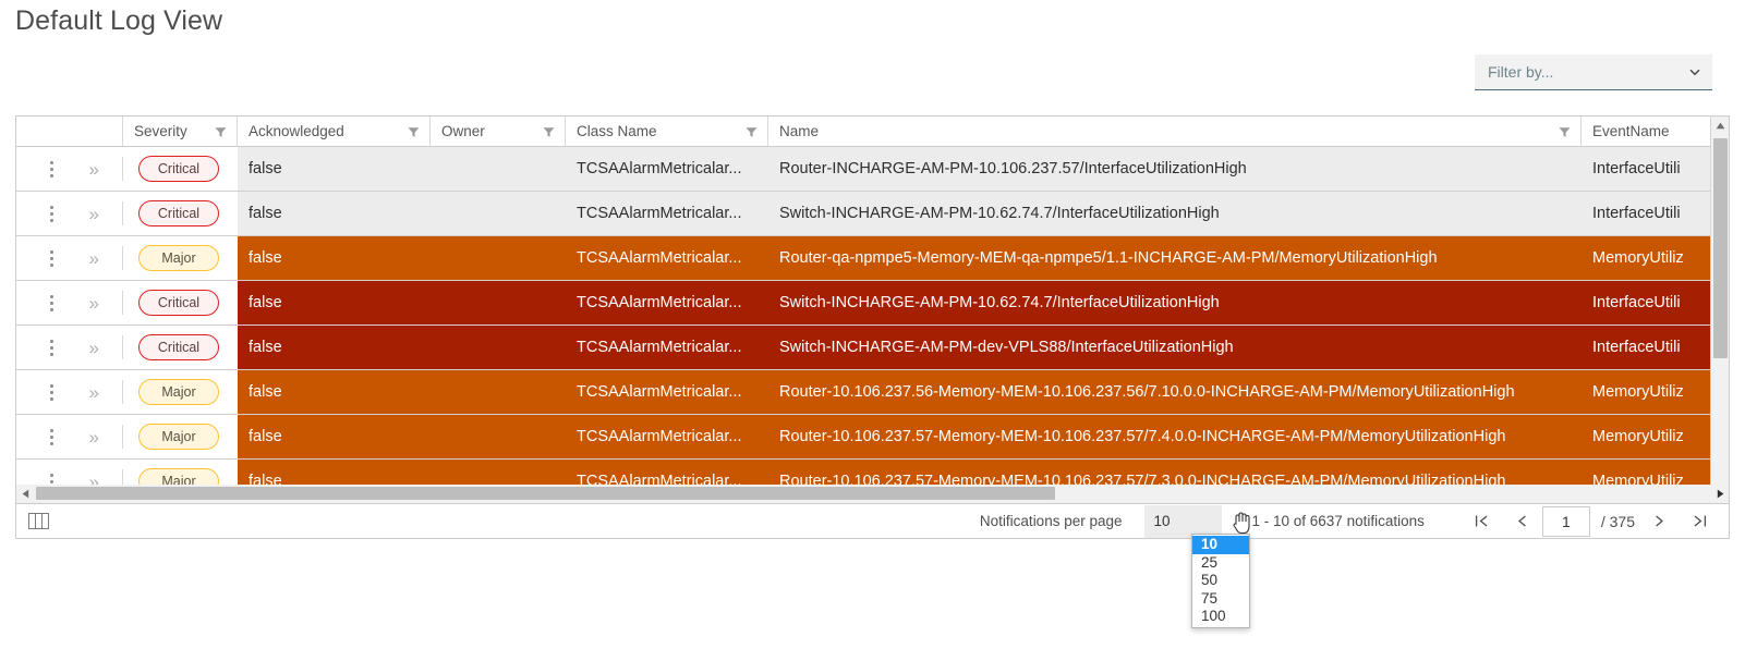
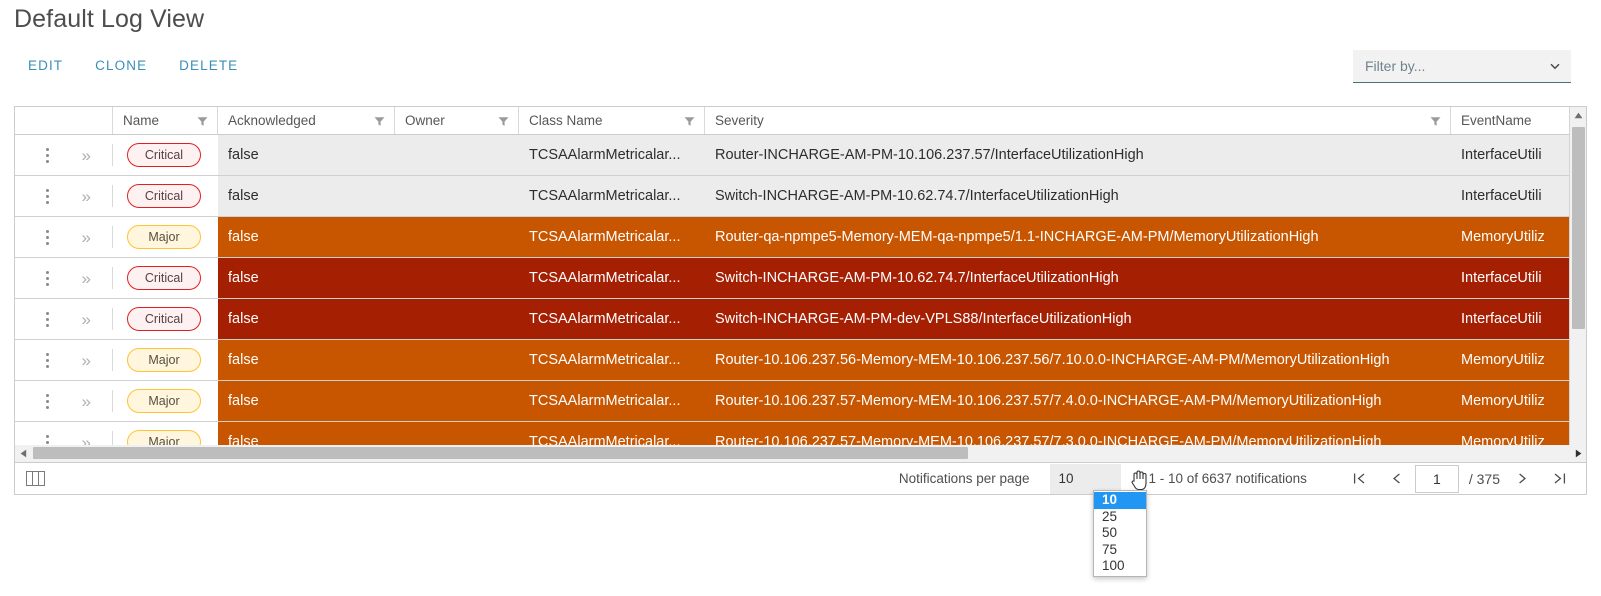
  Default Log View
+ EDIT
+ CLONE
+ DELETE
  Filter by...
- Severity
+ Name
  Acknowledged
  Owner
  Class Name
- Name
+ Severity
  EventName
  »
  Critical
  false
  TCSAAlarmMetricalar...
  Router-INCHARGE-AM-PM-10.106.237.57/InterfaceUtilizationHigh
  InterfaceUtili
  »
  Critical
  false
  TCSAAlarmMetricalar...
  Switch-INCHARGE-AM-PM-10.62.74.7/InterfaceUtilizationHigh
  InterfaceUtili
  »
  Major
  false
  TCSAAlarmMetricalar...
  Router-qa-npmpe5-Memory-MEM-qa-npmpe5/1.1-INCHARGE-AM-PM/MemoryUtilizationHigh
  MemoryUtiliz
  »
  Critical
  false
  TCSAAlarmMetricalar...
  Switch-INCHARGE-AM-PM-10.62.74.7/InterfaceUtilizationHigh
  InterfaceUtili
  »
  Critical
  false
  TCSAAlarmMetricalar...
  Switch-INCHARGE-AM-PM-dev-VPLS88/InterfaceUtilizationHigh
  InterfaceUtili
  »
  Major
  false
  TCSAAlarmMetricalar...
  Router-10.106.237.56-Memory-MEM-10.106.237.56/7.10.0.0-INCHARGE-AM-PM/MemoryUtilizationHigh
  MemoryUtiliz
  »
  Major
  false
  TCSAAlarmMetricalar...
  Router-10.106.237.57-Memory-MEM-10.106.237.57/7.4.0.0-INCHARGE-AM-PM/MemoryUtilizationHigh
  MemoryUtiliz
  »
  Major
  false
  TCSAAlarmMetricalar...
  Router-10.106.237.57-Memory-MEM-10.106.237.57/7.3.0.0-INCHARGE-AM-PM/MemoryUtilizationHigh
  MemoryUtiliz
  Notifications per page
  10
  1 - 10 of 6637 notifications
  1
  / 375
  10
  25
  50
  75
  100
